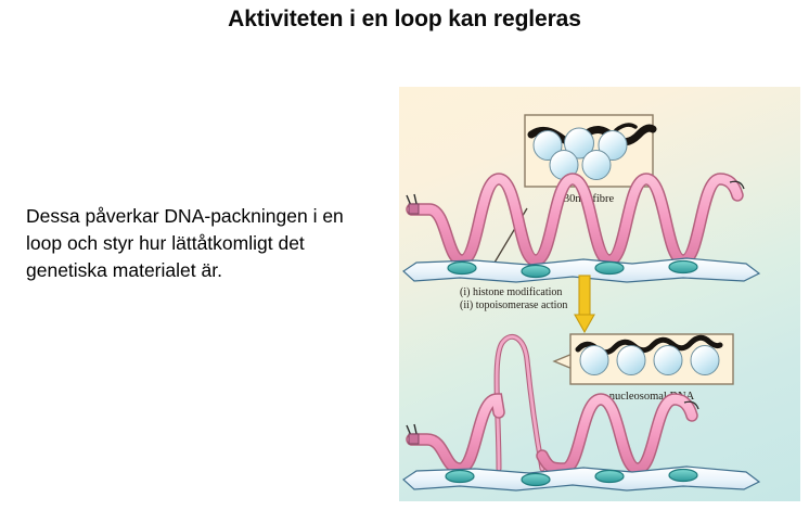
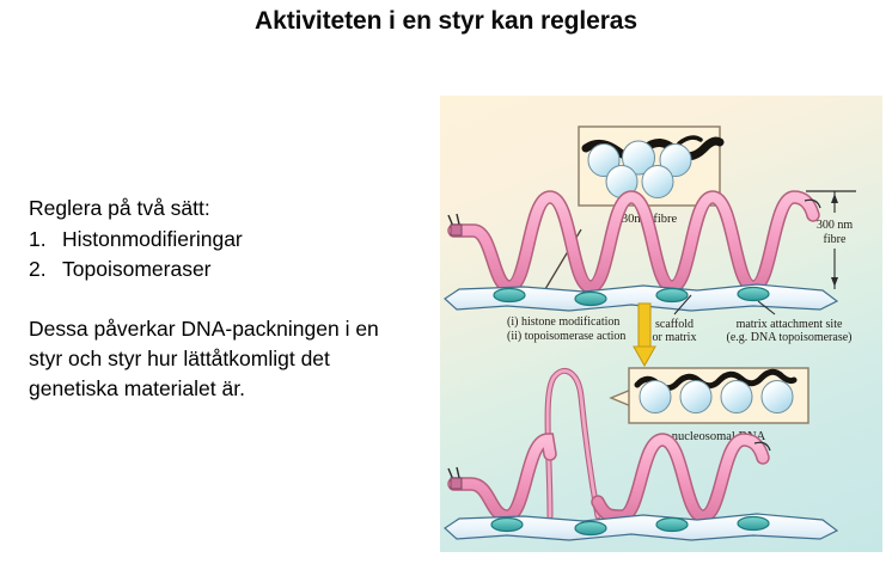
- Aktiviteten i en loop kan regleras
+ Aktiviteten i en styr kan regleras
+ Reglera på två sätt:
+ 1.
+ Histonmodifieringar
+ 2.
+ Topoisomeraser
- Dessa påverkar DNA-packningen i en loop och styr hur lättåtkomligt det genetiska materialet är.
+ Dessa påverkar DNA-packningen i en styr och styr hur lättåtkomligt det genetiska materialet är.
  30n fibre
+ 300 nm
+ fibre
+ scaffold
+ or matrix
+ matrix attachment site
+ (e.g. DNA topoisomerase)
  (i) histone modification
  (ii) topoisomerase action
  nucleosomaA
